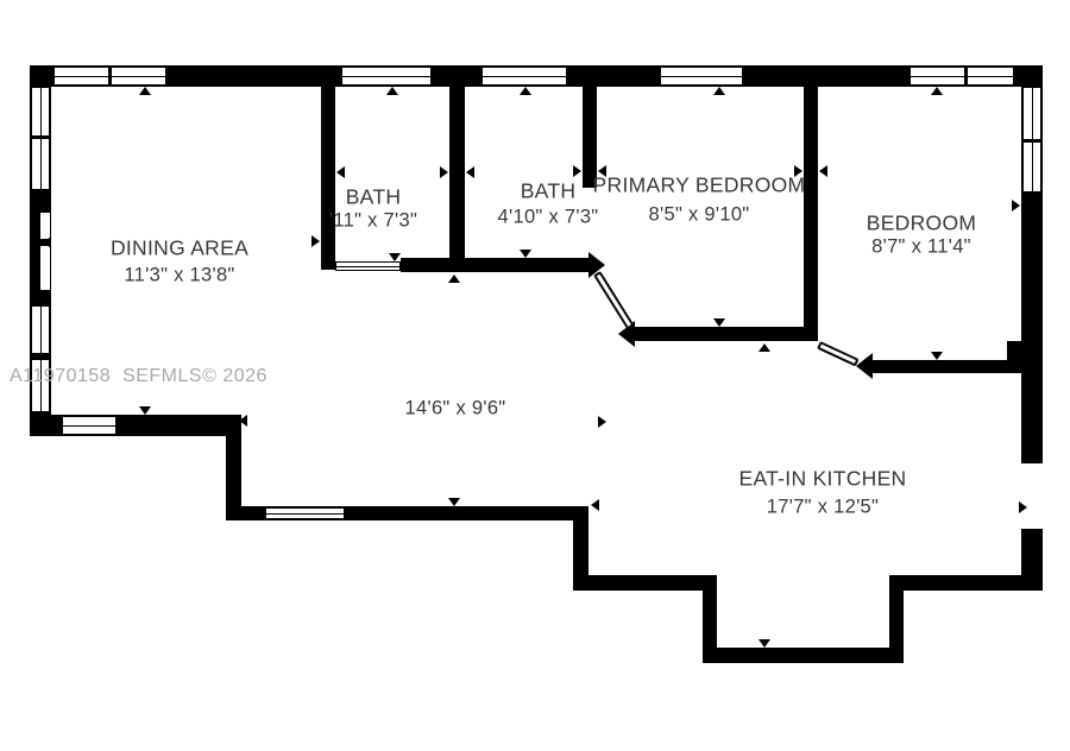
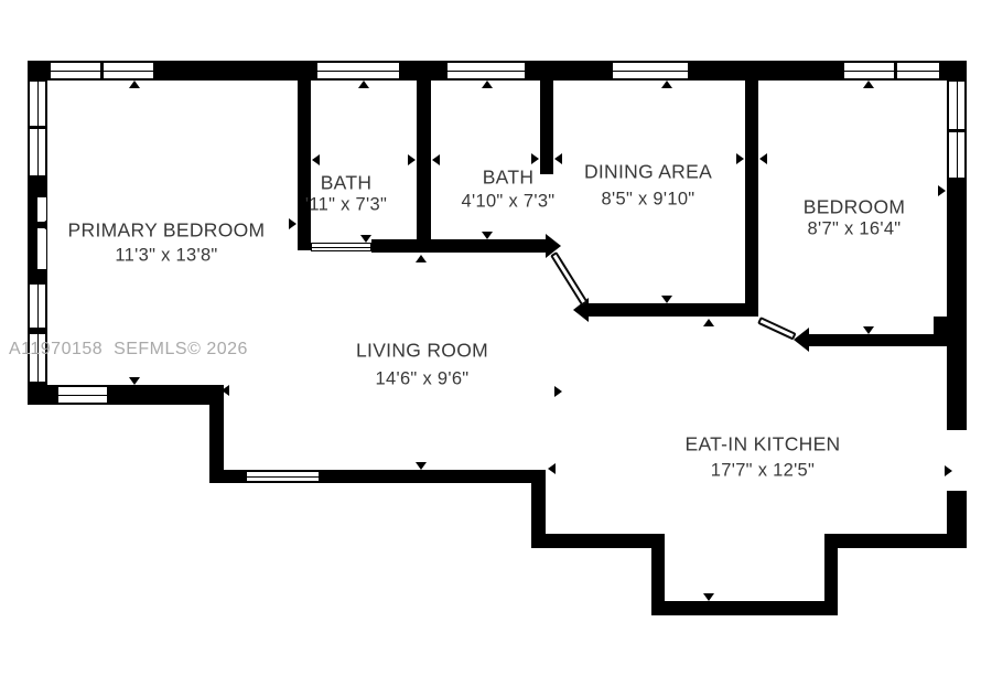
  A11970158 SEFMLS© 2026
- DINING AREA
+ PRIMARY BEDROOM
  11'3" x 13'8"
  BATH
  '11" x 7'3"
  BATH
  4'10" x 7'3"
- PRIMARY BEDROOM
+ DINING AREA
  8'5" x 9'10"
  BEDROOM
- 8'7" x 11'4"
+ 8'7" x 16'4"
+ LIVING ROOM
  14'6" x 9'6"
  EAT-IN KITCHEN
  17'7" x 12'5"
